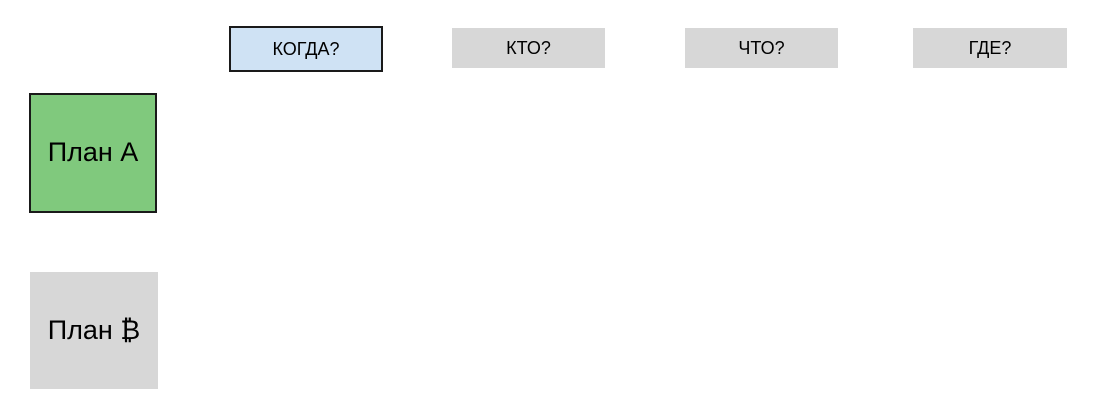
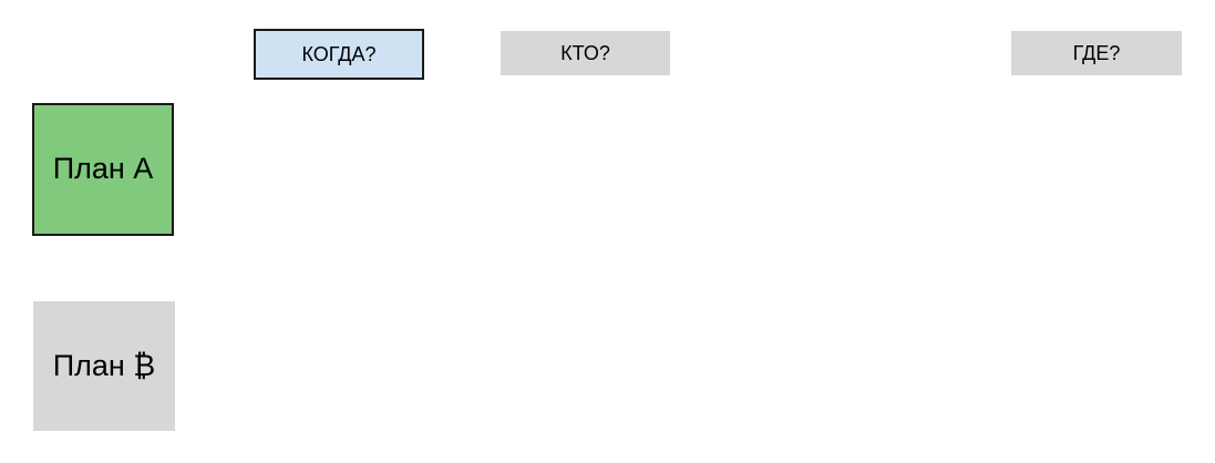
  КОГДА?
  КТО?
- ЧТО?
  ГДЕ?
  План А
  План ₿
